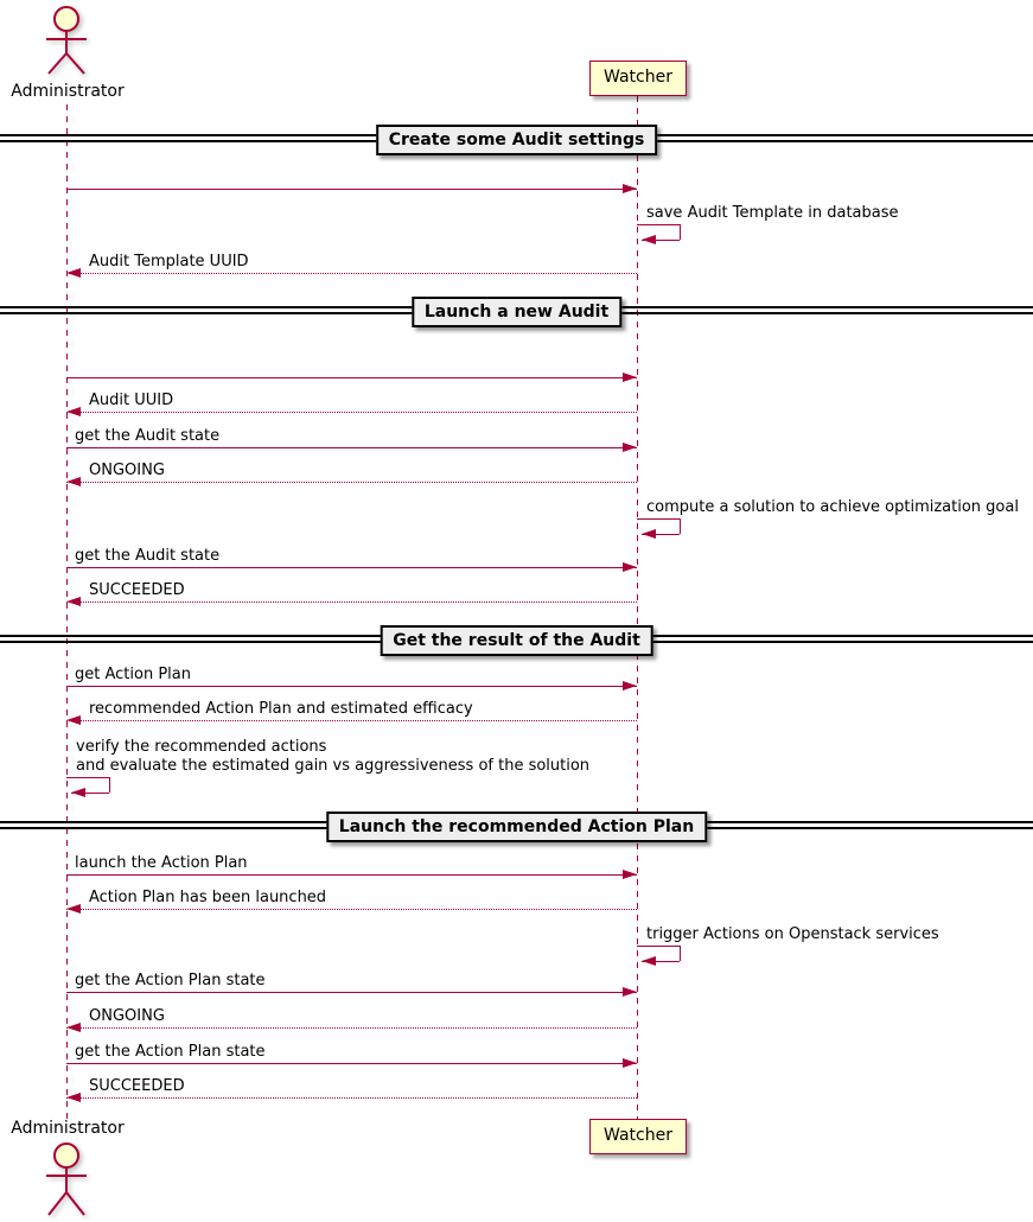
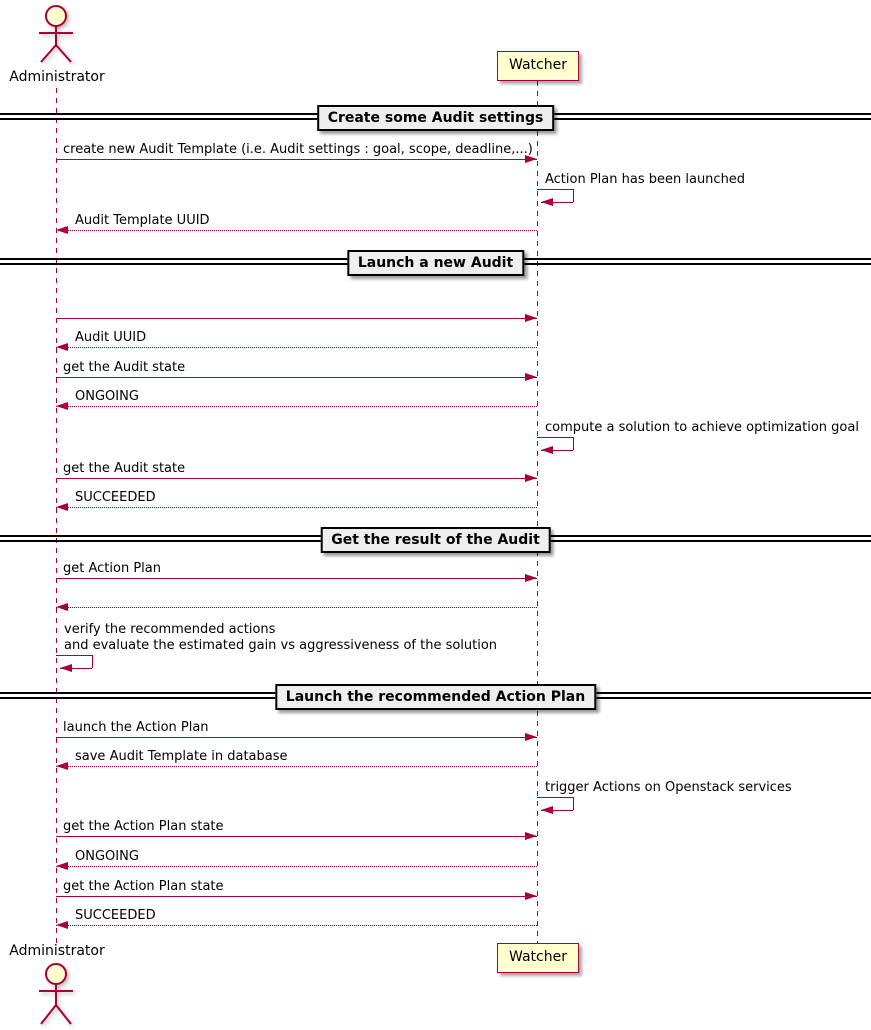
  Administrator
  Watcher
  Administrator
  Watcher
  Create some Audit settings
+ create new Audit Template (i.e. Audit settings : goal, scope, deadline,...)
- save Audit Template in database
+ Action Plan has been launched
  Audit Template UUID
  Launch a new Audit
  Audit UUID
  get the Audit state
  ONGOING
  compute a solution to achieve optimization goal
  get the Audit state
  SUCCEEDED
  Get the result of the Audit
  get Action Plan
- recommended Action Plan and estimated efficacy
  verify the recommended actions
  and evaluate the estimated gain vs aggressiveness of the solution
  Launch the recommended Action Plan
  launch the Action Plan
- Action Plan has been launched
+ save Audit Template in database
  trigger Actions on Openstack services
  get the Action Plan state
  ONGOING
  get the Action Plan state
  SUCCEEDED
